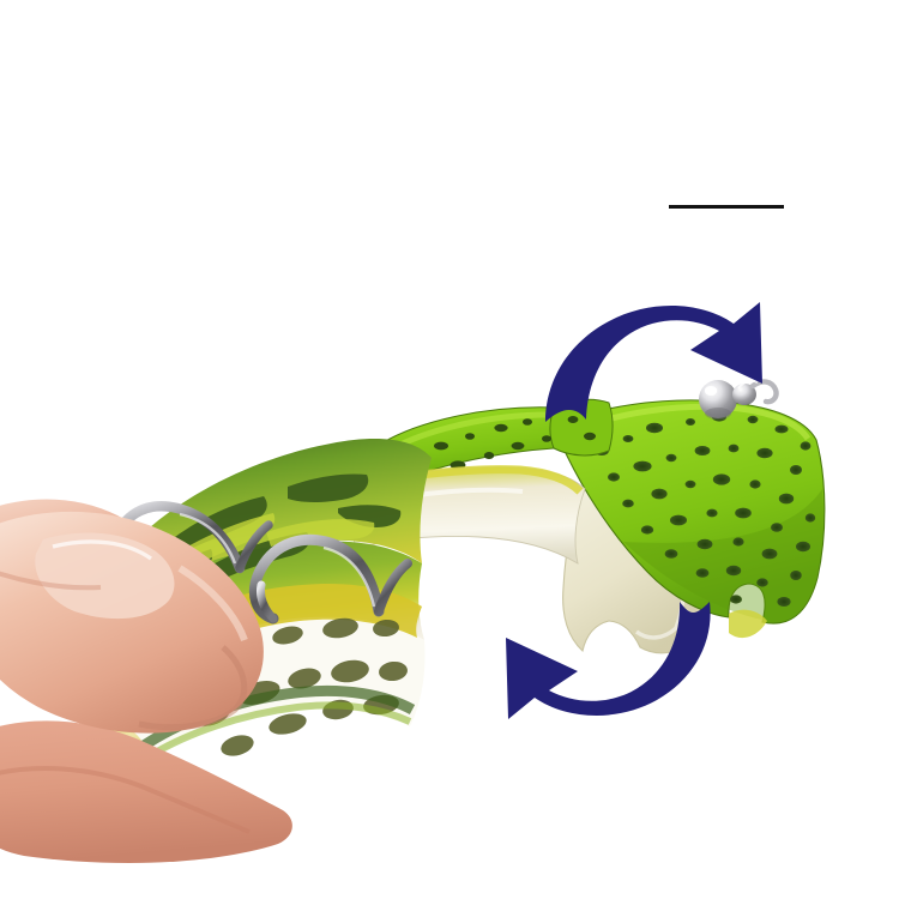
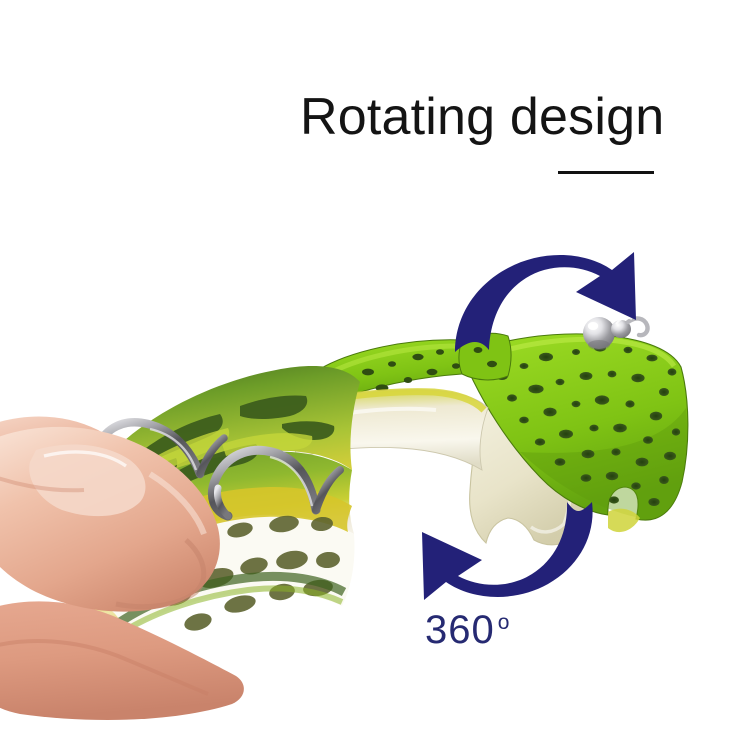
+ Rotating design
+ 360 o
